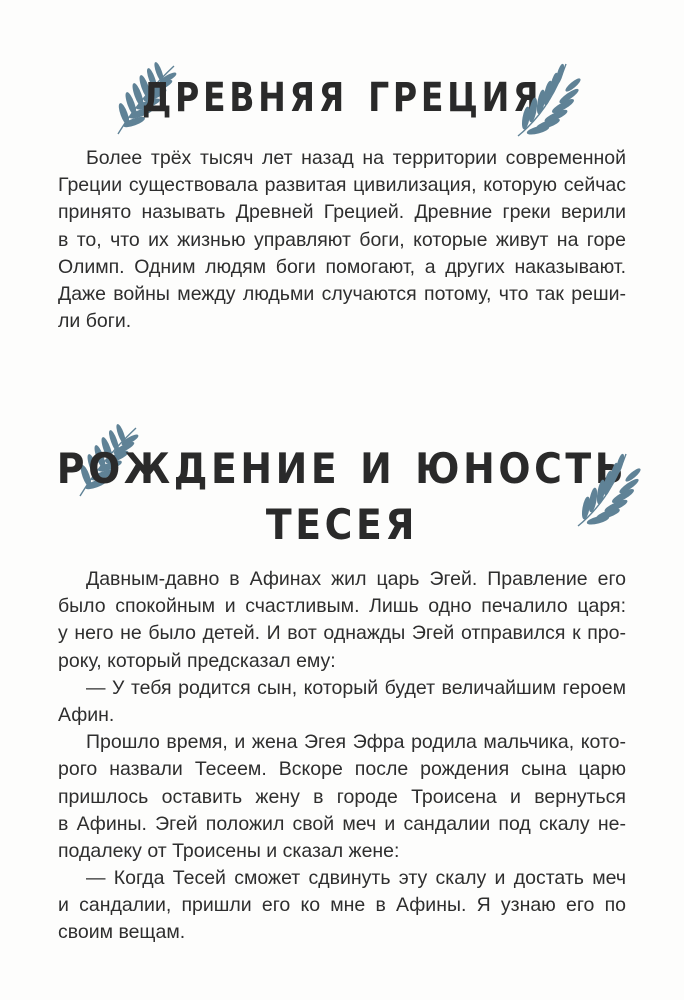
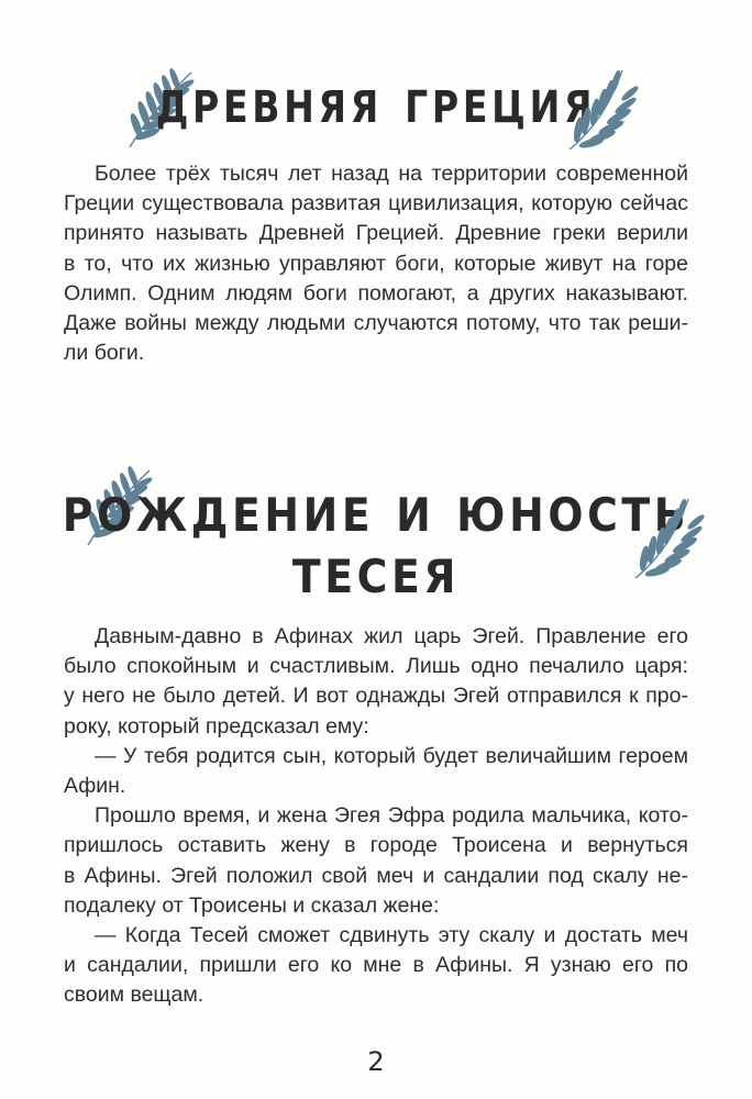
  ДРЕВНЯЯ ГРЕЦИЯ
  Более трёх тысяч лет назад на территории современной
  Греции существовала развитая цивилизация, которую сейчас
  принято называть Древней Грецией. Древние греки верили
  в то, что их жизнью управляют боги, которые живут на горе
  Олимп. Одним людям боги помогают, а других наказывают.
  Даже войны между людьми случаются потому, что так реши-
  ли боги.
  РОЖДЕНИЕ И ЮНОСТЬ
  ТЕСЕЯ
  Давным-давно в Афинах жил царь Эгей. Правление его
  было спокойным и счастливым. Лишь одно печалило царя:
  у него не было детей. И вот однажды Эгей отправился к про-
  року, который предсказал ему:
  — У тебя родится сын, который будет величайшим героем
  Афин.
  Прошло время, и жена Эгея Эфра родила мальчика, кото-
- рого назвали Тесеем. Вскоре после рождения сына царю
  пришлось оставить жену в городе Троисена и вернуться
  в Афины. Эгей положил свой меч и сандалии под скалу не-
  подалеку от Троисены и сказал жене:
  — Когда Тесей сможет сдвинуть эту скалу и достать меч
  и сандалии, пришли его ко мне в Афины. Я узнаю его по
  своим вещам.
+ 2
